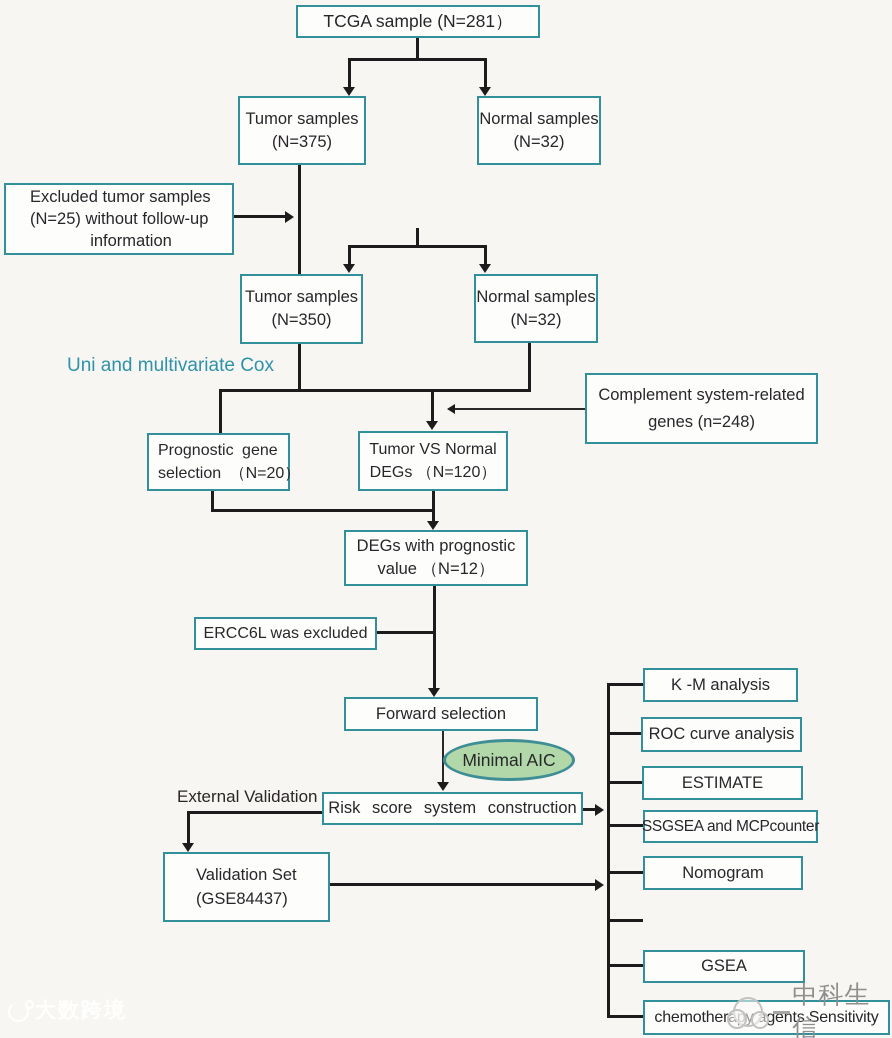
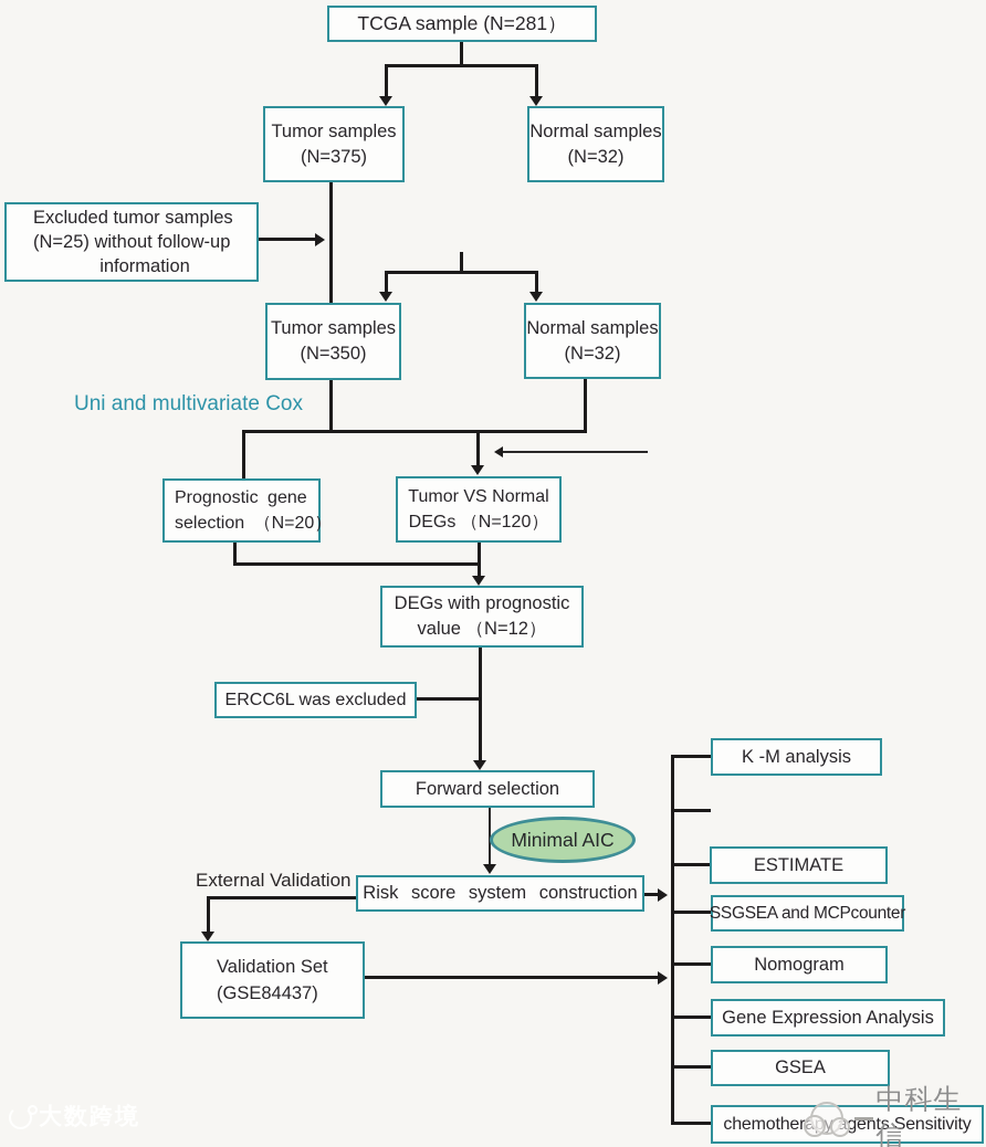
  TCGA sample (N=281）
  Tumor samples
  (N=375)
  Normal samples
  (N=32)
  Excluded tumor samples
  (N=25) without follow-up
  information
  Tumor samples
  (N=350)
  Normal samples
  (N=32)
  Uni and multivariate Cox
- Complement system-related
- genes (n=248)
  Prognostic gene
  selection （N=20）
  Tumor VS Normal
  DEGs （N=120）
  DEGs with prognostic
  value （N=12）
  ERCC6L was excluded
  Forward selection
  Minimal AIC
  External Validation
  Risk score system construction
  Validation Set
  (GSE84437)
  K -M analysis
- ROC curve analysis
  ESTIMATE
  SSGSEA and MCPcounter
  Nomogram
+ Gene Expression Analysis
  GSEA
  chemotherapy agents Sensitivity
  中科生信
